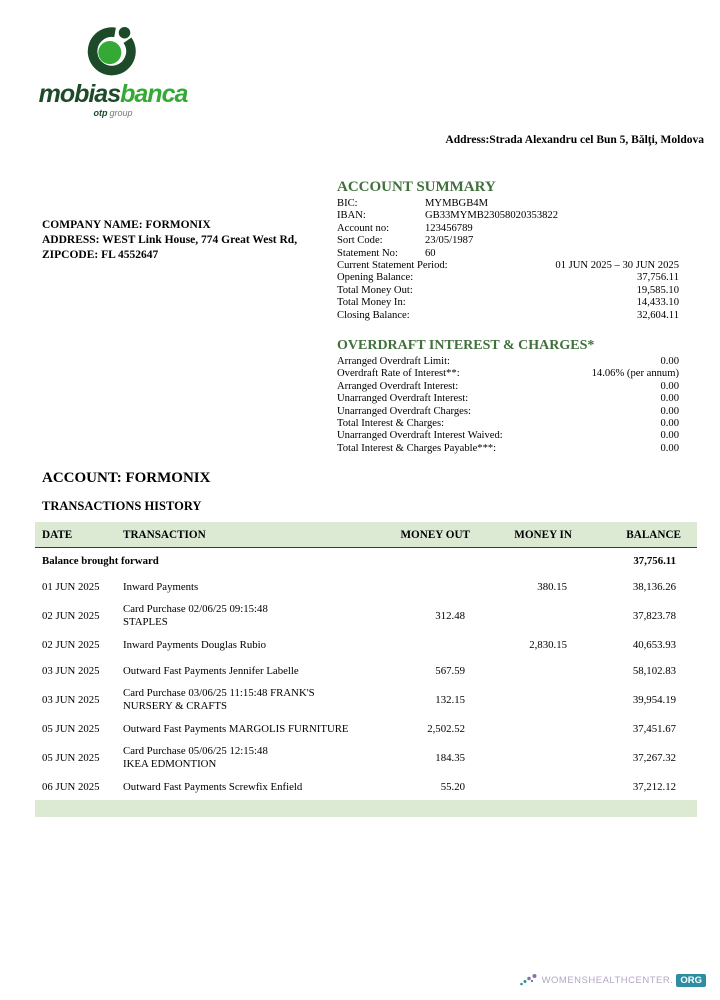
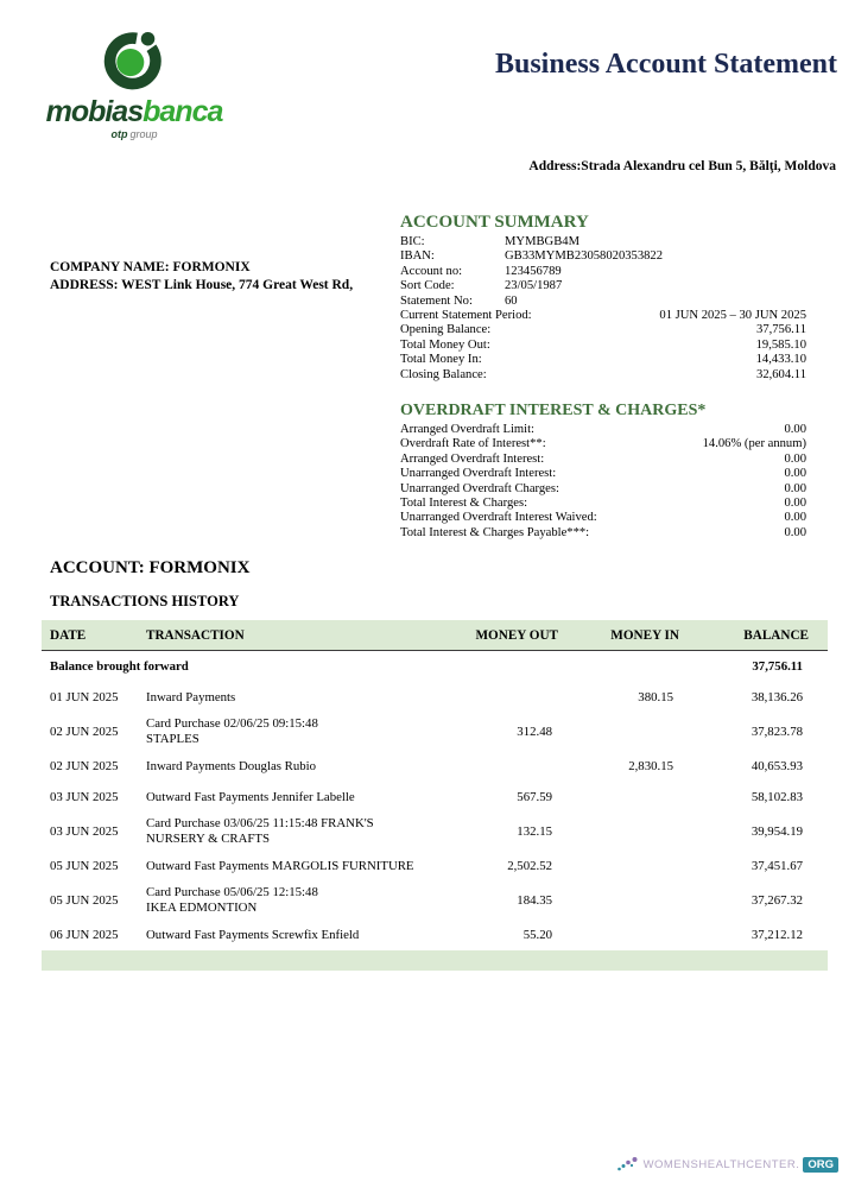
  mobiasbanca
  otp group
+ Business Account Statement
  Address:Strada Alexandru cel Bun 5, Bălţi, Moldova
  COMPANY NAME: FORMONIX
  ADDRESS: WEST Link House, 774 Great West Rd,
- ZIPCODE: FL 4552647
  ACCOUNT SUMMARY
  BIC:
  MYMBGB4M
  IBAN:
  GB33MYMB23058020353822
  Account no:
  123456789
  Sort Code:
  23/05/1987
  Statement No:
  60
  Current Statement Period:
  01 JUN 2025 – 30 JUN 2025
  Opening Balance:
  37,756.11
  Total Money Out:
  19,585.10
  Total Money In:
  14,433.10
  Closing Balance:
  32,604.11
  OVERDRAFT INTEREST & CHARGES*
  Arranged Overdraft Limit:
  0.00
  Overdraft Rate of Interest**:
  14.06% (per annum)
  Arranged Overdraft Interest:
  0.00
  Unarranged Overdraft Interest:
  0.00
  Unarranged Overdraft Charges:
  0.00
  Total Interest & Charges:
  0.00
  Unarranged Overdraft Interest Waived:
  0.00
  Total Interest & Charges Payable***:
  0.00
  ACCOUNT: FORMONIX
  TRANSACTIONS HISTORY
  DATE
  TRANSACTION
  MONEY OUT
  MONEY IN
  BALANCE
  Balance brought forward
  37,756.11
  01 JUN 2025
  Inward Payments
  380.15
  38,136.26
  02 JUN 2025
  Card Purchase 02/06/25 09:15:48
  STAPLES
  312.48
  37,823.78
  02 JUN 2025
  Inward Payments Douglas Rubio
  2,830.15
  40,653.93
  03 JUN 2025
  Outward Fast Payments Jennifer Labelle
  567.59
  58,102.83
  03 JUN 2025
  Card Purchase 03/06/25 11:15:48 FRANK'S
  NURSERY & CRAFTS
  132.15
  39,954.19
  05 JUN 2025
  Outward Fast Payments MARGOLIS FURNITURE
  2,502.52
  37,451.67
  05 JUN 2025
  Card Purchase 05/06/25 12:15:48
  IKEA EDMONTION
  184.35
  37,267.32
  06 JUN 2025
  Outward Fast Payments Screwfix Enfield
  55.20
  37,212.12
  WOMENSHEALTHCENTER.
  ORG
